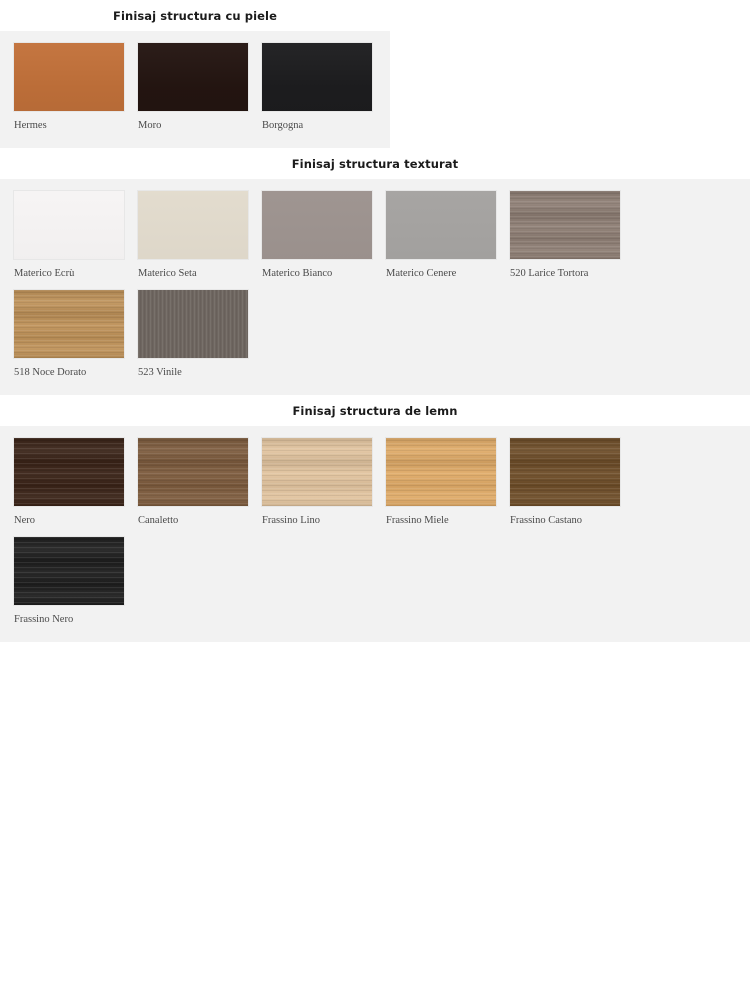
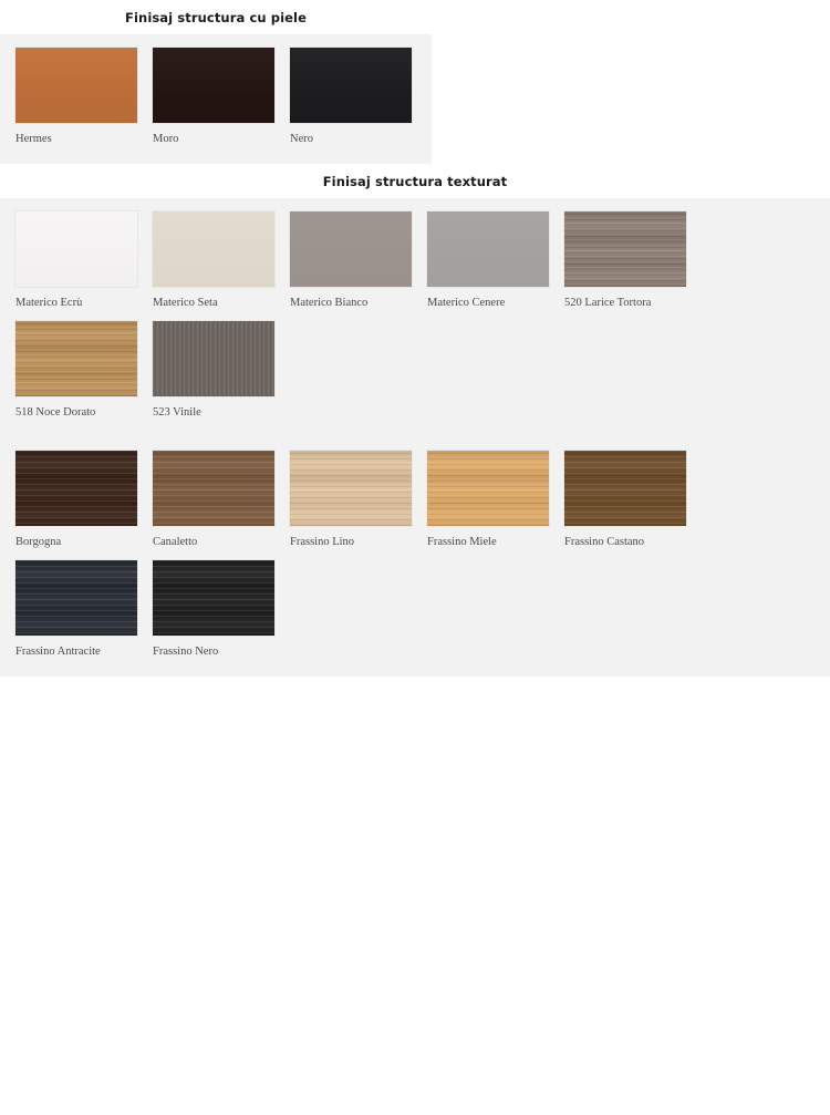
  Finisaj structura cu piele
  Hermes
  Moro
- Borgogna
+ Nero
  Finisaj structura texturat
  Materico Ecrù
  Materico Seta
  Materico Bianco
  Materico Cenere
  520 Larice Tortora
  518 Noce Dorato
  523 Vinile
- Finisaj structura de lemn
- Nero
+ Borgogna
  Canaletto
  Frassino Lino
  Frassino Miele
  Frassino Castano
+ Frassino Antracite
  Frassino Nero
